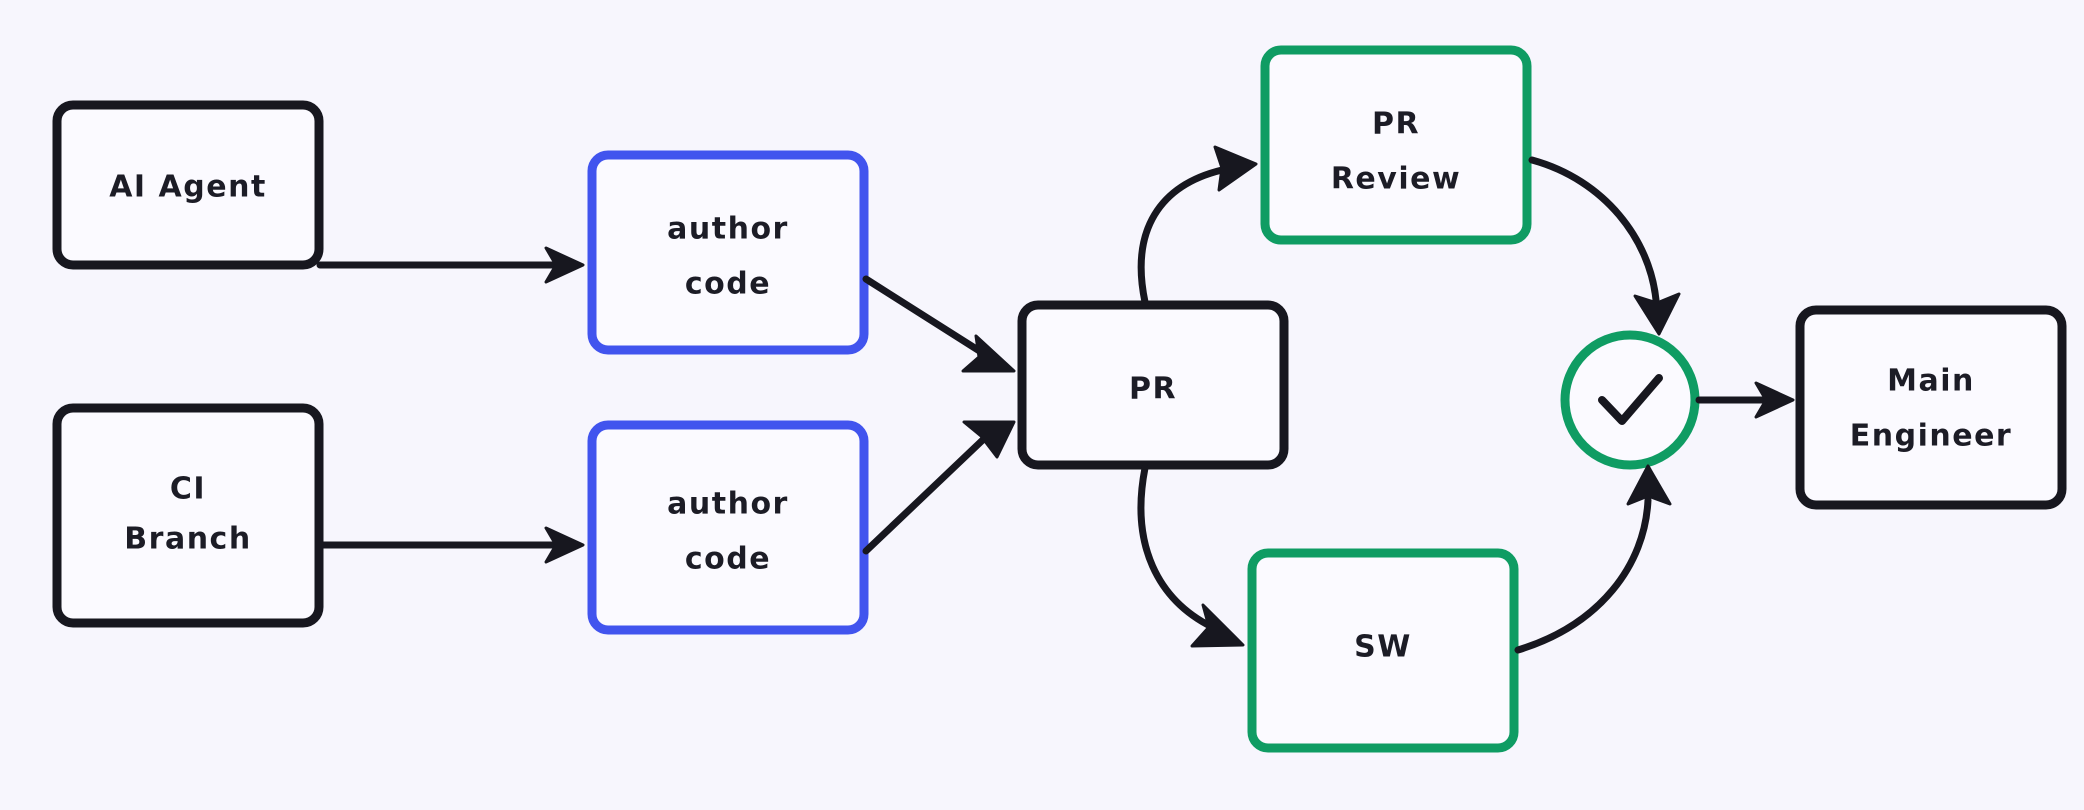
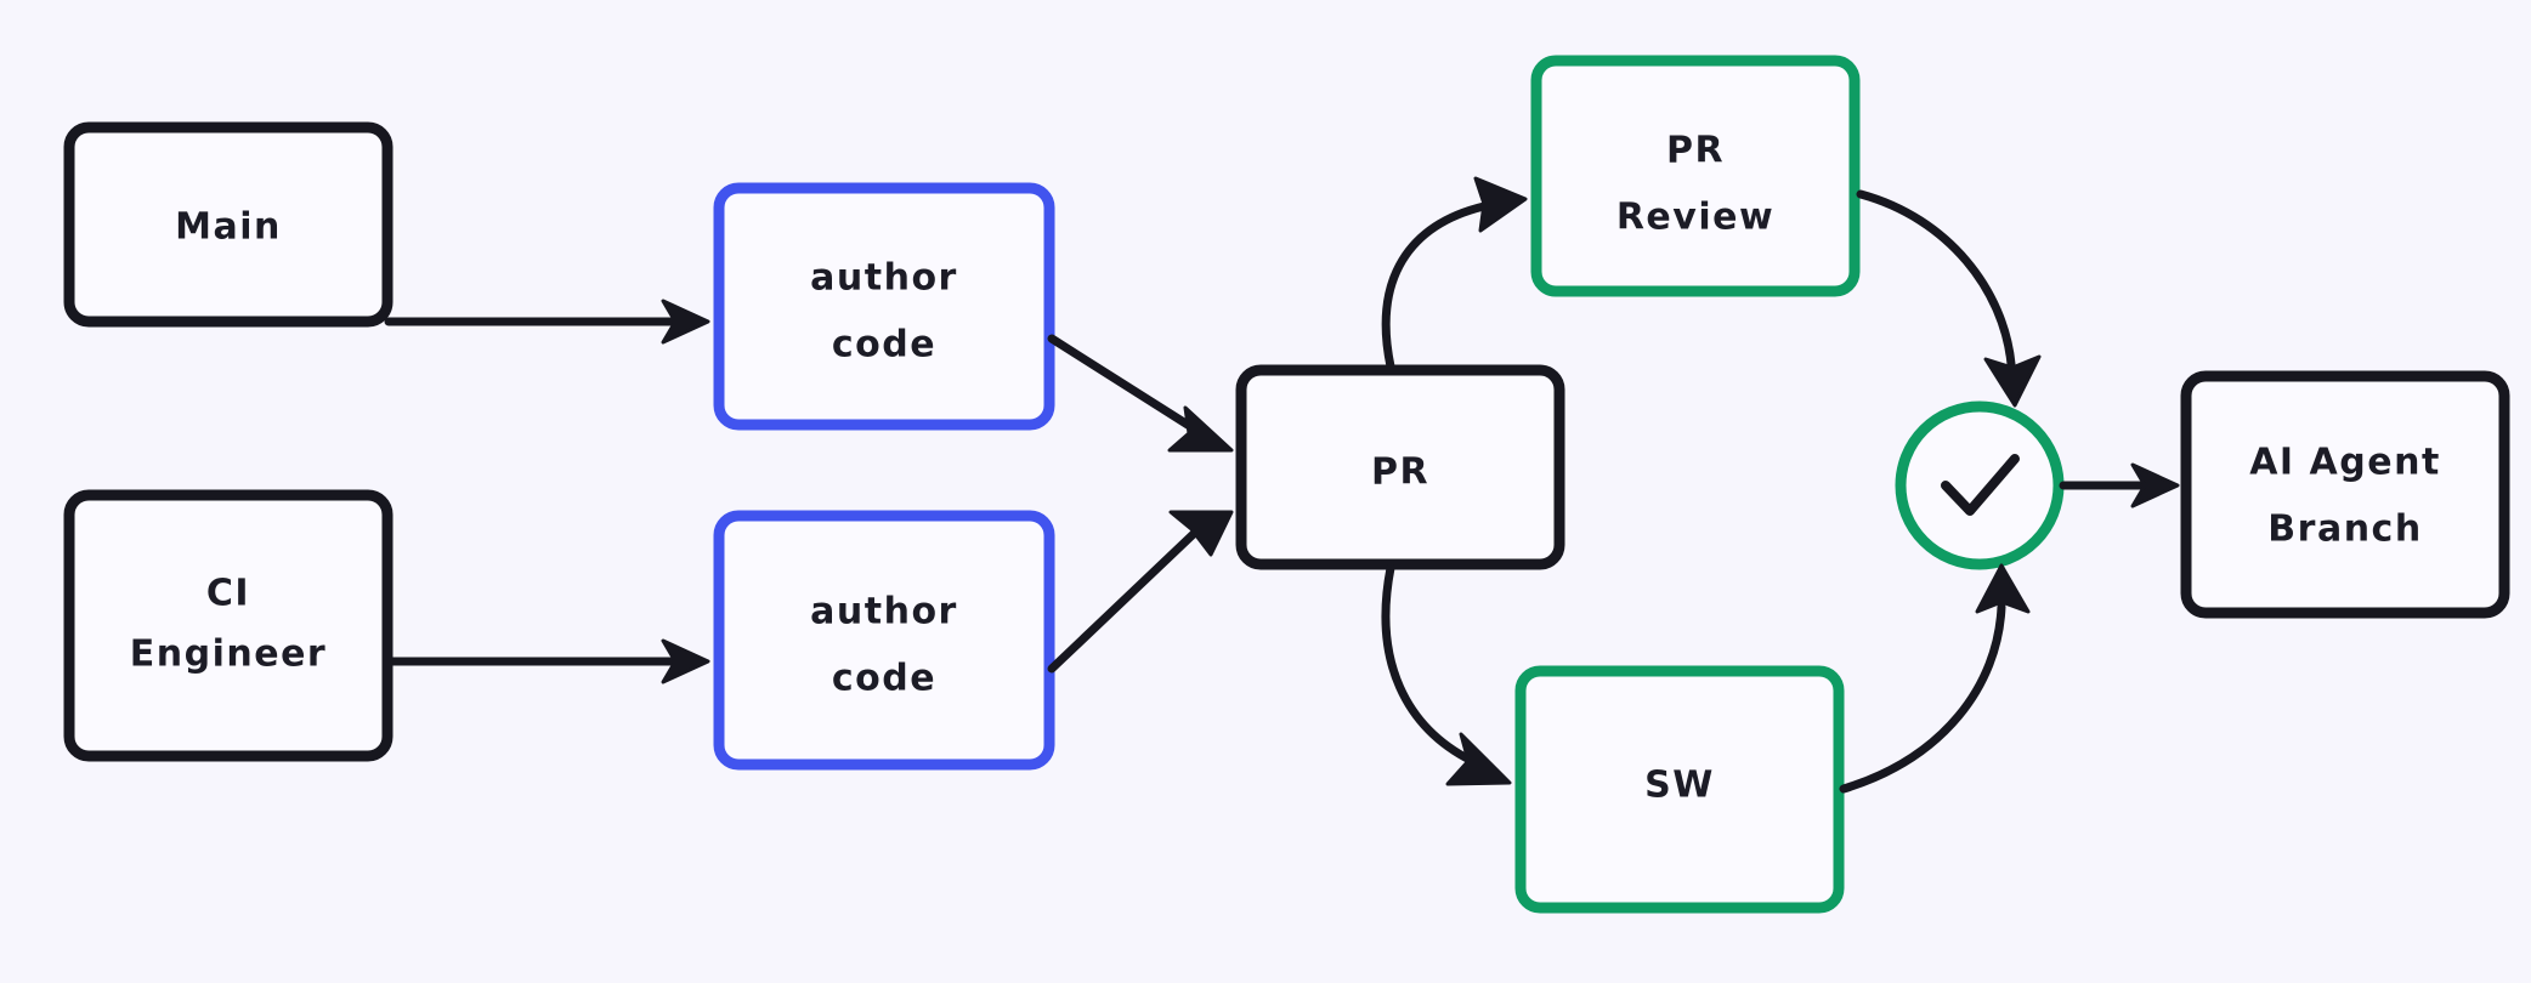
- AI Agent
+ Main
  CI
- Branch
+ Engineer
  author
  code
  author
  code
  PR
  PR
  Review
  SW
- Main
+ AI Agent
- Engineer
+ Branch
